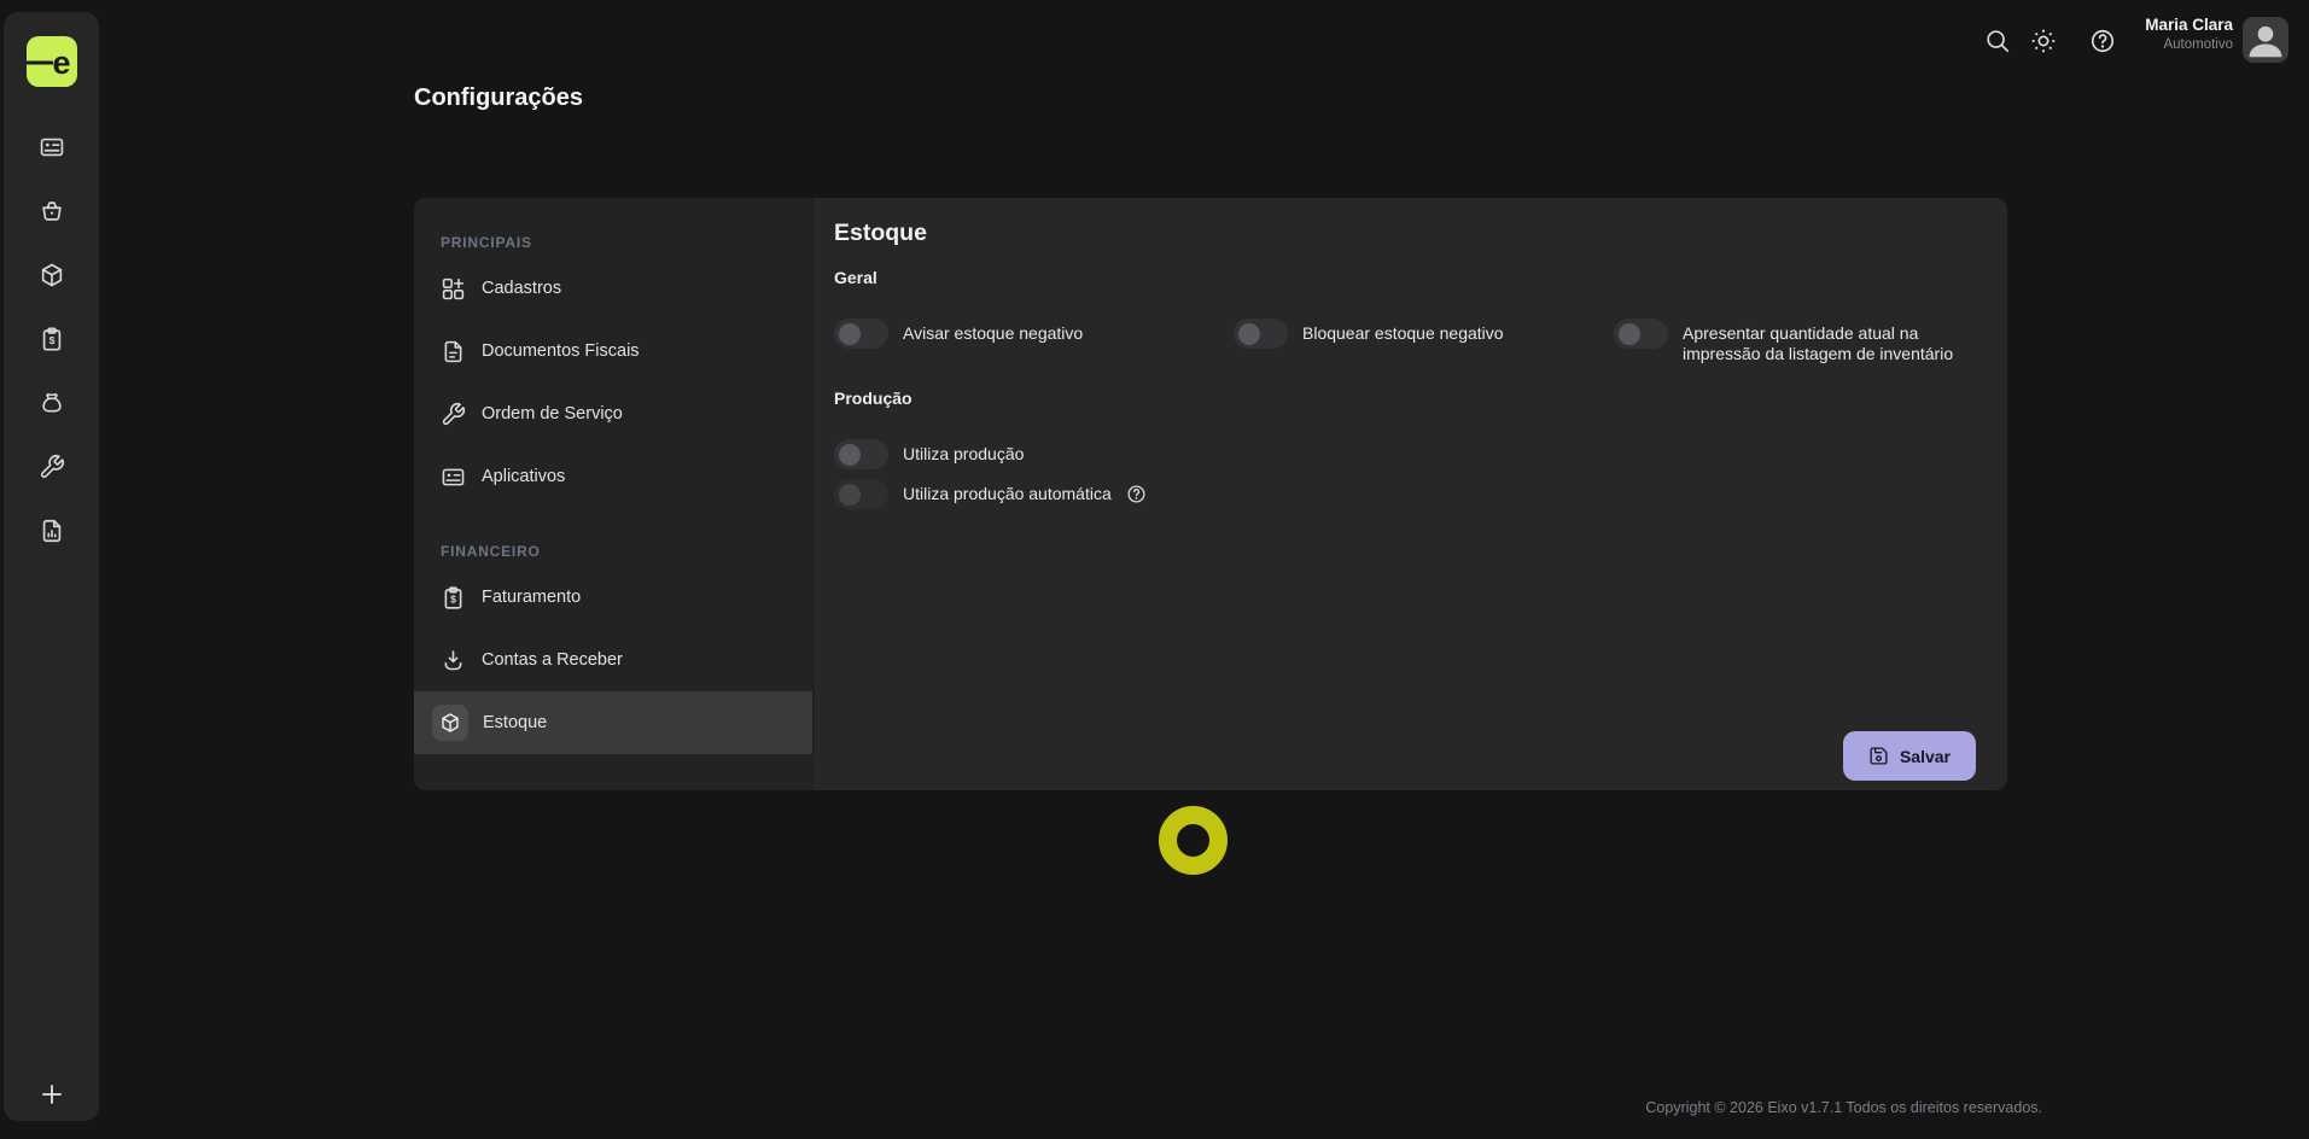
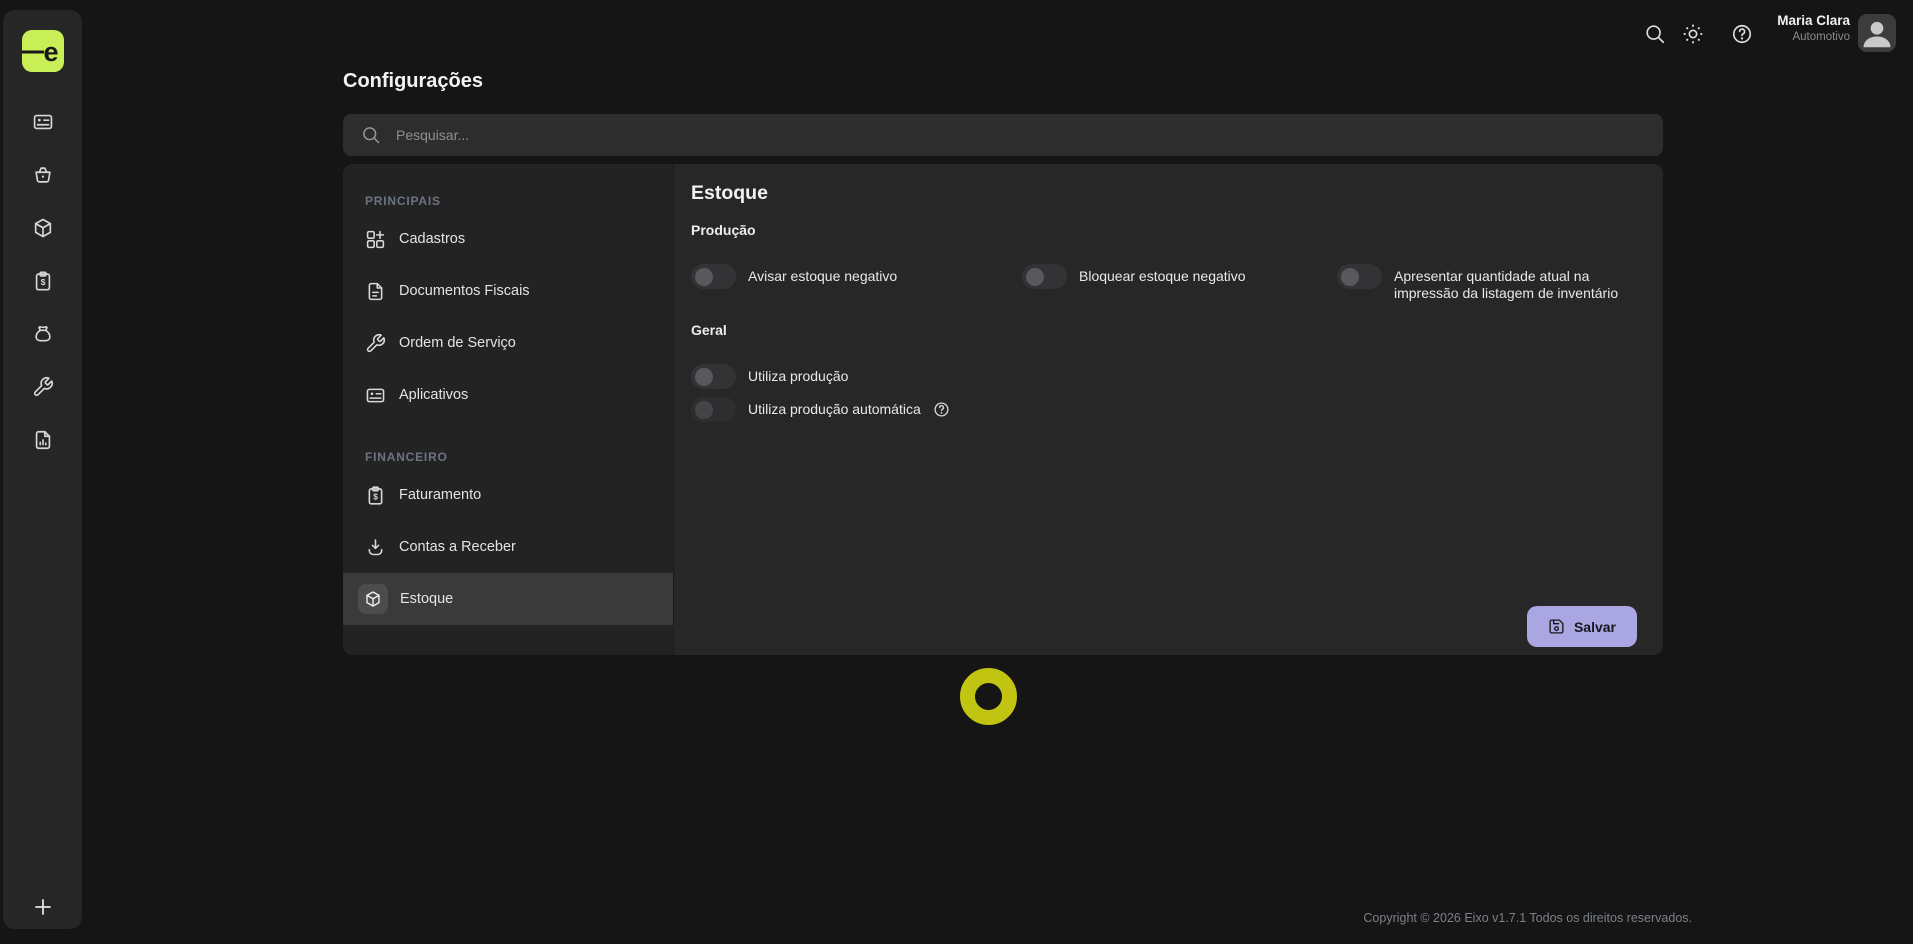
  e
  $
  Maria Clara
  Automotivo
  Configurações
+ Pesquisar...
  PRINCIPAIS
  Cadastros
  Documentos Fiscais
  Ordem de Serviço
  Aplicativos
  FINANCEIRO
  $
  Faturamento
  Contas a Receber
  Estoque
  Estoque
- Geral
+ Produção
  Avisar estoque negativo
  Bloquear estoque negativo
  Apresentar quantidade atual na impressão da listagem de inventário
- Produção
+ Geral
  Utiliza produção
  Utiliza produção automática
  Salvar
  Copyright © 2026 Eixo v1.7.1 Todos os direitos reservados.
